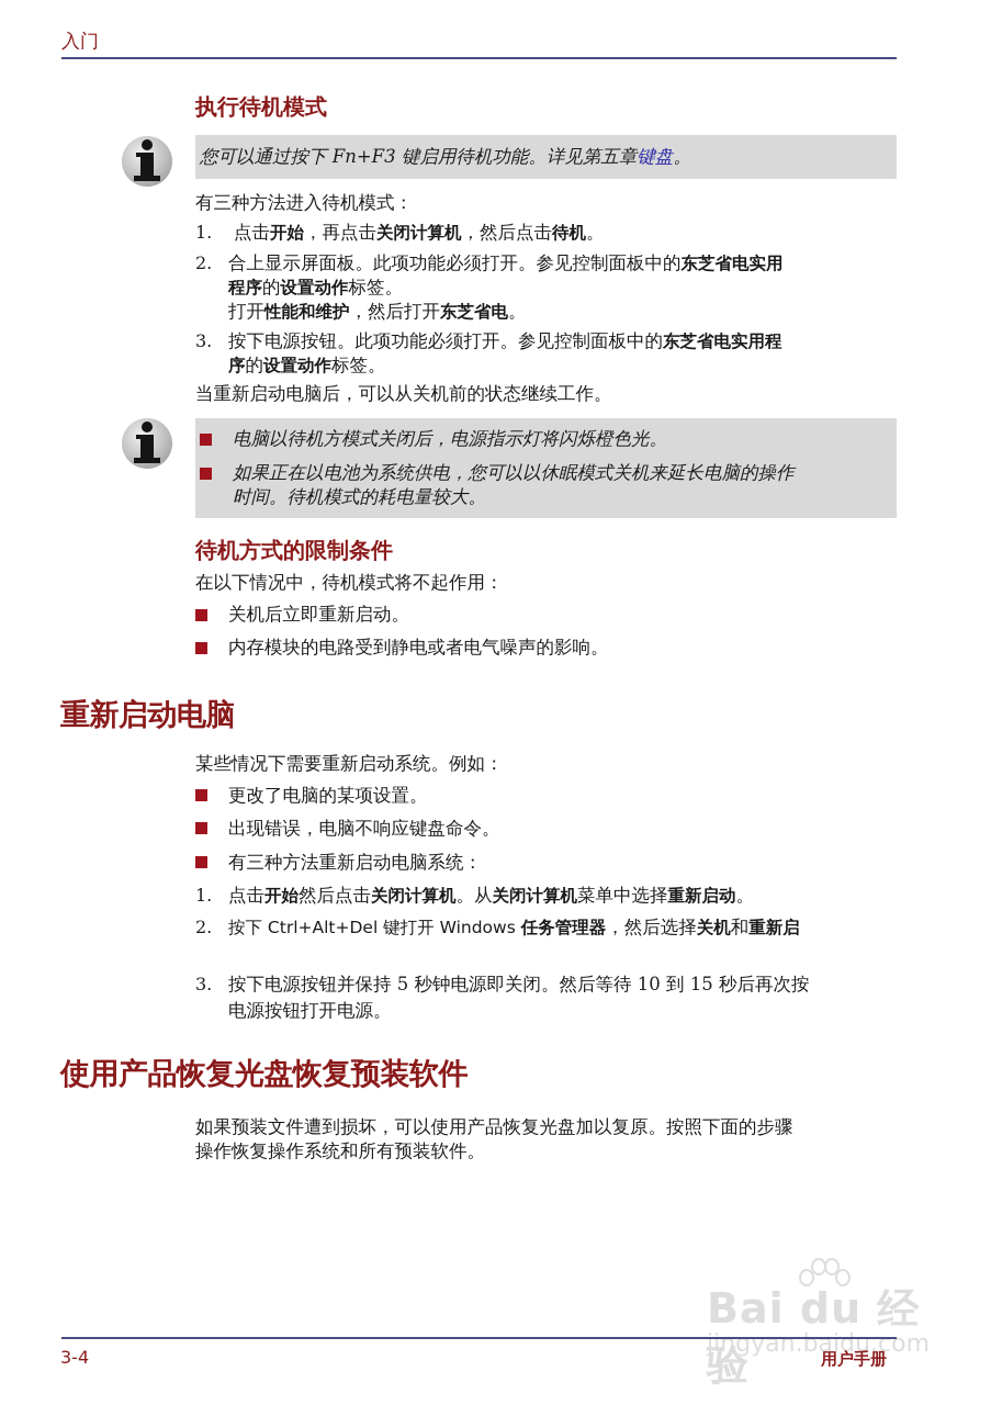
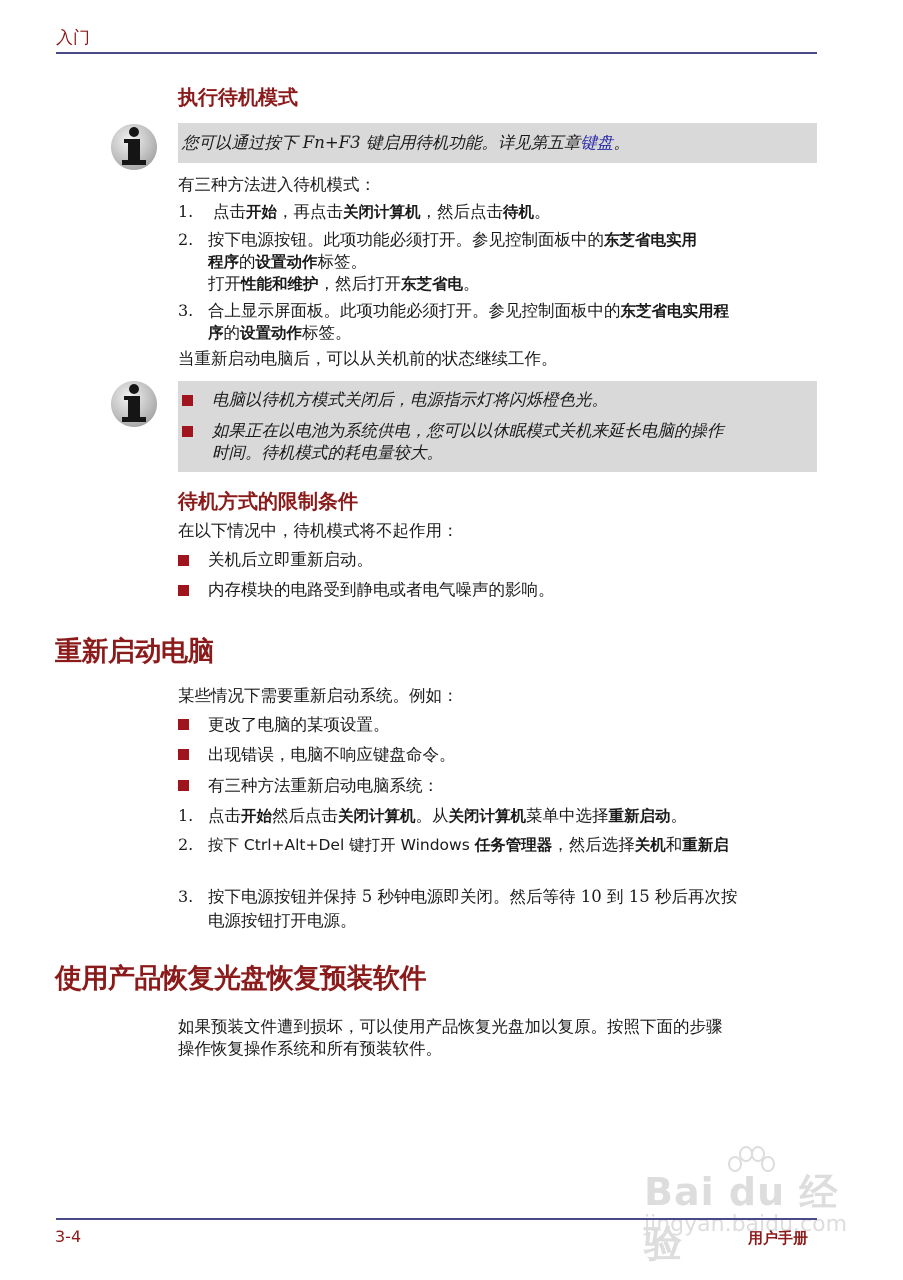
  入门
  执行待机模式
  您可以通过按下 Fn+F3 键启用待机功能。详见第五章键盘。
  有三种方法进入待机模式：
  1.
  点击开始，再点击关闭计算机，然后点击待机。
  2.
- 合上显示屏面板。此项功能必须打开。参见控制面板中的东芝省电实用
+ 按下电源按钮。此项功能必须打开。参见控制面板中的东芝省电实用
  程序的设置动作标签。
  打开性能和维护，然后打开东芝省电。
  3.
- 按下电源按钮。此项功能必须打开。参见控制面板中的东芝省电实用程
+ 合上显示屏面板。此项功能必须打开。参见控制面板中的东芝省电实用程
  序的设置动作标签。
  当重新启动电脑后，可以从关机前的状态继续工作。
  电脑以待机方模式关闭后，电源指示灯将闪烁橙色光。
  如果正在以电池为系统供电，您可以以休眠模式关机来延长电脑的操作
  时间。待机模式的耗电量较大。
  待机方式的限制条件
  在以下情况中，待机模式将不起作用：
  关机后立即重新启动。
  内存模块的电路受到静电或者电气噪声的影响。
  重新启动电脑
  某些情况下需要重新启动系统。例如：
  更改了电脑的某项设置。
  出现错误，电脑不响应键盘命令。
  有三种方法重新启动电脑系统：
  1.
  点击开始然后点击关闭计算机。从关闭计算机菜单中选择重新启动。
  2.
  按下 Ctrl+Alt+Del 键打开 Windows 任务管理器，然后选择关机和重新启
  3.
  按下电源按钮并保持 5 秒钟电源即关闭。然后等待 10 到 15 秒后再次按
  电源按钮打开电源。
  使用产品恢复光盘恢复预装软件
  如果预装文件遭到损坏，可以使用产品恢复光盘加以复原。按照下面的步骤
  操作恢复操作系统和所有预装软件。
  Bai du 经验
  jingyan.baidu.com
  3-4
  用户手册
